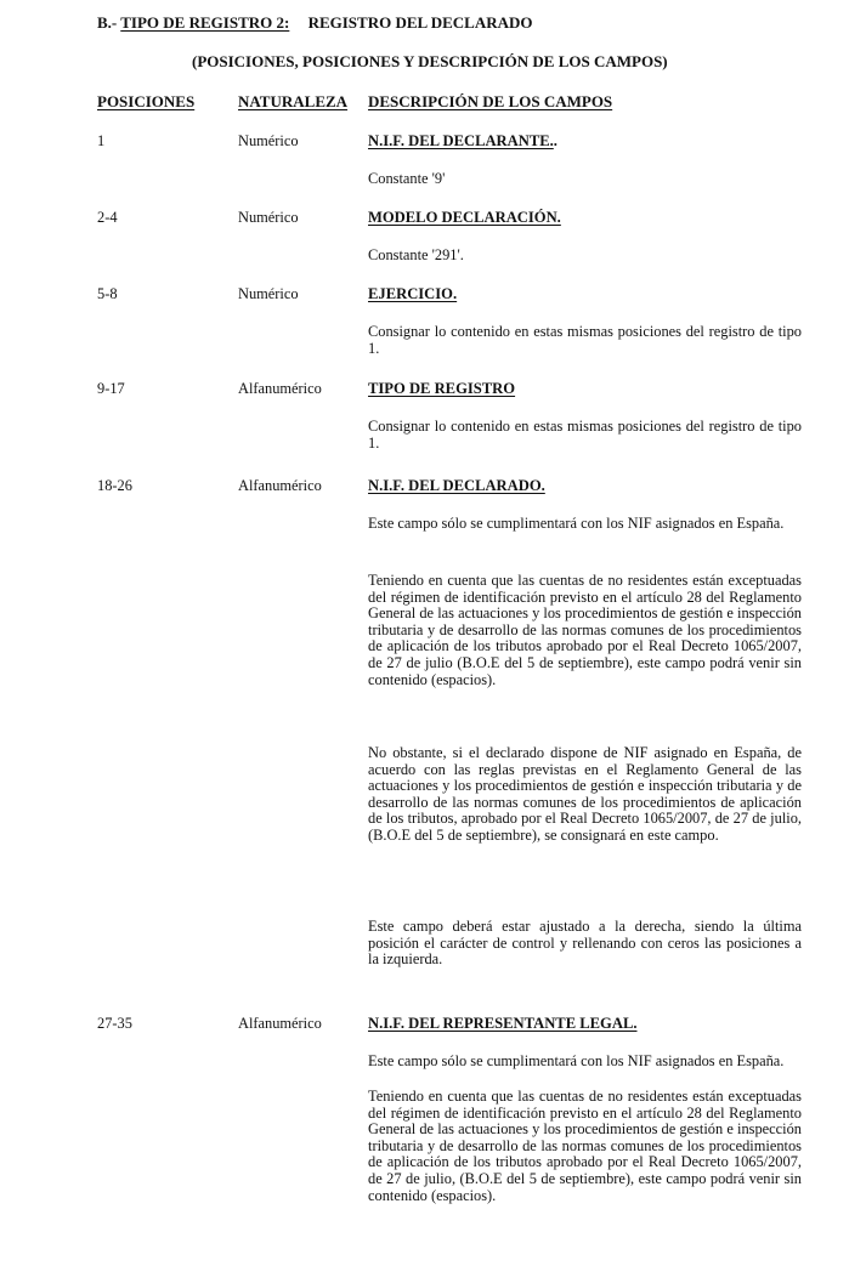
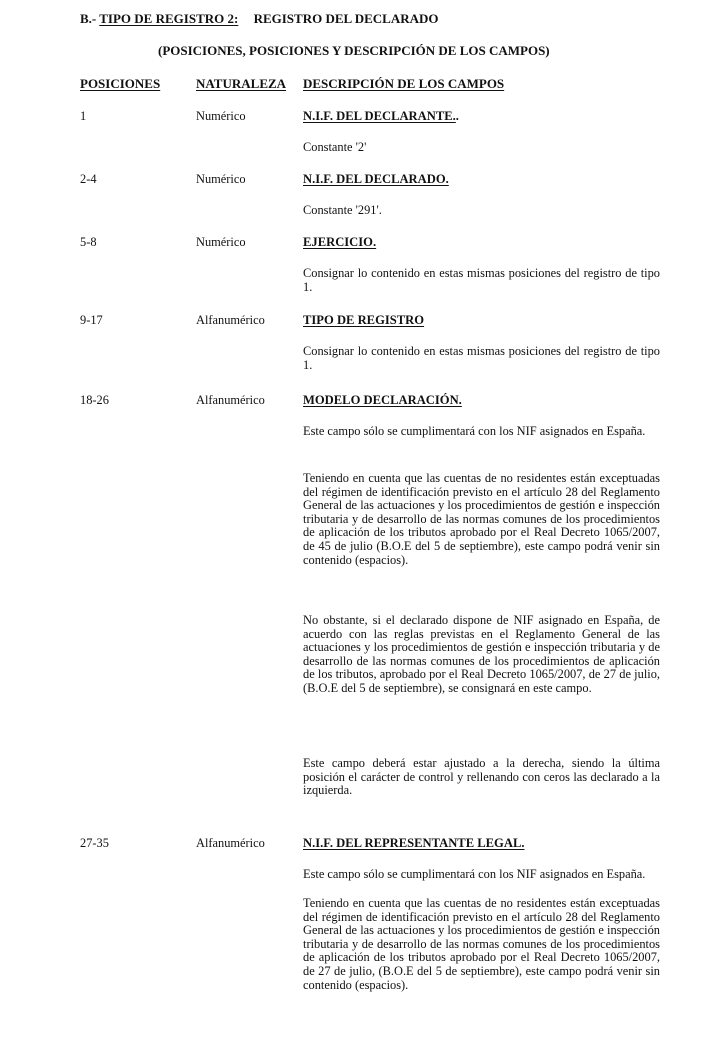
  B.- TIPO DE REGISTRO 2: REGISTRO DEL DECLARADO
  (POSICIONES, POSICIONES Y DESCRIPCIÓN DE LOS CAMPOS)
  POSICIONES
  NATURALEZA
  DESCRIPCIÓN DE LOS CAMPOS
  1
  Numérico
  N.I.F. DEL DECLARANTE..
- Constante '9'
+ Constante '2'
  2-4
  Numérico
- MODELO DECLARACIÓN.
+ N.I.F. DEL DECLARADO.
  Constante '291'.
  5-8
  Numérico
  EJERCICIO.
  Consignar lo contenido en estas mismas posiciones del registro de tipo 1.
  9-17
  Alfanumérico
  TIPO DE REGISTRO
  Consignar lo contenido en estas mismas posiciones del registro de tipo 1.
  18-26
  Alfanumérico
- N.I.F. DEL DECLARADO.
+ MODELO DECLARACIÓN.
  Este campo sólo se cumplimentará con los NIF asignados en España.
- Teniendo en cuenta que las cuentas de no residentes están exceptuadas del régimen de identificación previsto en el artículo 28 del Reglamento General de las actuaciones y los procedimientos de gestión e inspección tributaria y de desarrollo de las normas comunes de los procedimientos de aplicación de los tributos aprobado por el Real Decreto 1065/2007, de 27 de julio (B.O.E del 5 de septiembre), este campo podrá venir sin contenido (espacios).
+ Teniendo en cuenta que las cuentas de no residentes están exceptuadas del régimen de identificación previsto en el artículo 28 del Reglamento General de las actuaciones y los procedimientos de gestión e inspección tributaria y de desarrollo de las normas comunes de los procedimientos de aplicación de los tributos aprobado por el Real Decreto 1065/2007, de 45 de julio (B.O.E del 5 de septiembre), este campo podrá venir sin contenido (espacios).
  No obstante, si el declarado dispone de NIF asignado en España, de acuerdo con las reglas previstas en el Reglamento General de las actuaciones y los procedimientos de gestión e inspección tributaria y de desarrollo de las normas comunes de los procedimientos de aplicación de los tributos, aprobado por el Real Decreto 1065/2007, de 27 de julio, (B.O.E del 5 de septiembre), se consignará en este campo.
- Este campo deberá estar ajustado a la derecha, siendo la última posición el carácter de control y rellenando con ceros las posiciones a la izquierda.
+ Este campo deberá estar ajustado a la derecha, siendo la última posición el carácter de control y rellenando con ceros las declarado a la izquierda.
  27-35
  Alfanumérico
  N.I.F. DEL REPRESENTANTE LEGAL.
  Este campo sólo se cumplimentará con los NIF asignados en España.
  Teniendo en cuenta que las cuentas de no residentes están exceptuadas del régimen de identificación previsto en el artículo 28 del Reglamento General de las actuaciones y los procedimientos de gestión e inspección tributaria y de desarrollo de las normas comunes de los procedimientos de aplicación de los tributos aprobado por el Real Decreto 1065/2007, de 27 de julio, (B.O.E del 5 de septiembre), este campo podrá venir sin contenido (espacios).
